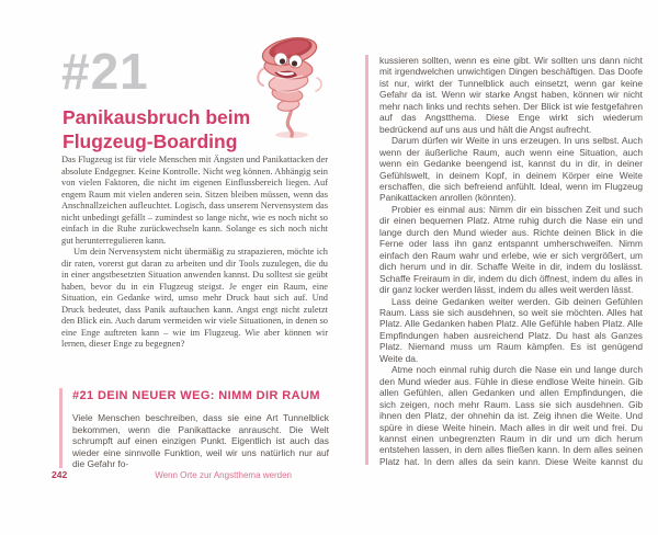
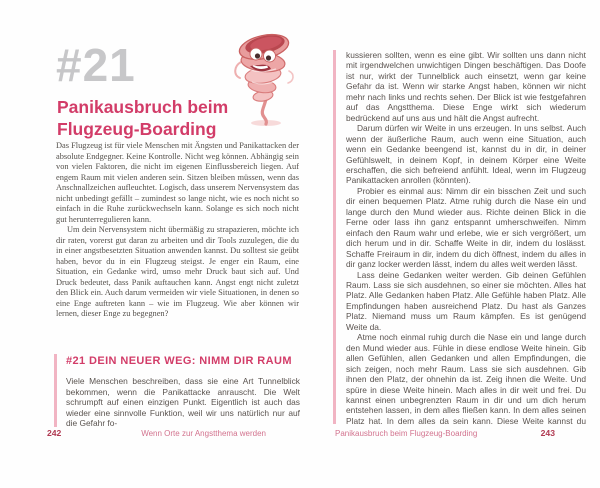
  #21
  Panikausbruch beim
  Flugzeug-Boarding
  Das Flugzeug ist für viele Menschen mit Ängsten und Panikattacken der absolute Endgegner. Keine Kontrolle. Nicht weg können. Abhängig sein von vielen Faktoren, die nicht im eigenen Einflussbereich liegen. Auf engem Raum mit vielen anderen sein. Sitzen bleiben müssen, wenn das Anschnallzeichen aufleuchtet. Logisch, dass unserem Nervensystem das nicht unbedingt gefällt – zumindest so lange nicht, wie es noch nicht so einfach in die Ruhe zurückwechseln kann. Solange es sich noch nicht gut herunterregulieren kann.
  Um dein Nervensystem nicht übermäßig zu strapazieren, möchte ich dir raten, vorerst gut daran zu arbeiten und dir Tools zuzulegen, die du in einer angstbesetzten Situation anwenden kannst. Du solltest sie geübt haben, bevor du in ein Flugzeug steigst. Je enger ein Raum, eine Situation, ein Gedanke wird, umso mehr Druck baut sich auf. Und Druck bedeutet, dass Panik auftauchen kann. Angst engt nicht zuletzt den Blick ein. Auch darum vermeiden wir viele Situationen, in denen so eine Enge auftreten kann – wie im Flugzeug. Wie aber können wir lernen, dieser Enge zu begegnen?
  #21 DEIN NEUER WEG: NIMM DIR RAUM
  Viele Menschen beschreiben, dass sie eine Art Tunnelblick bekommen, wenn die Panikattacke anrauscht. Die Welt schrumpft auf einen einzigen Punkt. Eigentlich ist auch das wieder eine sinnvolle Funktion, weil wir uns natürlich nur auf die Gefahr fo-
  242
  Wenn Orte zur Angstthema werden
  kussieren sollten, wenn es eine gibt. Wir sollten uns dann nicht mit irgendwelchen unwichtigen Dingen beschäftigen. Das Doofe ist nur, wirkt der Tunnelblick auch einsetzt, wenn gar keine Gefahr da ist. Wenn wir starke Angst haben, können wir nicht mehr nach links und rechts sehen. Der Blick ist wie festgefahren auf das Angstthema. Diese Enge wirkt sich wiederum bedrückend auf uns aus und hält die Angst aufrecht.
  Darum dürfen wir Weite in uns erzeugen. In uns selbst. Auch wenn der äußerliche Raum, auch wenn eine Situation, auch wenn ein Gedanke beengend ist, kannst du in dir, in deiner Gefühlswelt, in deinem Kopf, in deinem Körper eine Weite erschaffen, die sich befreiend anfühlt. Ideal, wenn im Flugzeug Panikattacken anrollen (könnten).
  Probier es einmal aus: Nimm dir ein bisschen Zeit und such dir einen bequemen Platz. Atme ruhig durch die Nase ein und lange durch den Mund wieder aus. Richte deinen Blick in die Ferne oder lass ihn ganz entspannt umherschweifen. Nimm einfach den Raum wahr und erlebe, wie er sich vergrößert, um dich herum und in dir. Schaffe Weite in dir, indem du loslässt. Schaffe Freiraum in dir, indem du dich öffnest, indem du alles in dir ganz locker werden lässt, indem du alles weit werden lässt.
- Lass deine Gedanken weiter werden. Gib deinen Gefühlen Raum. Lass sie sich ausdehnen, so weit sie möchten. Alles hat Platz. Alle Gedanken haben Platz. Alle Gefühle haben Platz. Alle Empfindungen haben ausreichend Platz. Du hast als Ganzes Platz. Niemand muss um Raum kämpfen. Es ist genügend Weite da.
+ Lass deine Gedanken weiter werden. Gib deinen Gefühlen Raum. Lass sie sich ausdehnen, so einer sie möchten. Alles hat Platz. Alle Gedanken haben Platz. Alle Gefühle haben Platz. Alle Empfindungen haben ausreichend Platz. Du hast als Ganzes Platz. Niemand muss um Raum kämpfen. Es ist genügend Weite da.
  Atme noch einmal ruhig durch die Nase ein und lange durch den Mund wieder aus. Fühle in diese endlose Weite hinein. Gib allen Gefühlen, allen Gedanken und allen Empfindungen, die sich zeigen, noch mehr Raum. Lass sie sich ausdehnen. Gib ihnen den Platz, der ohnehin da ist. Zeig ihnen die Weite. Und spüre in diese Weite hinein. Mach alles in dir weit und frei. Du kannst einen unbegrenzten Raum in dir und um dich herum entstehen lassen, in dem alles fließen kann. In dem alles seinen Platz hat. In dem alles da sein kann. Diese Weite kannst du
+ Panikausbruch beim Flugzeug-Boarding
+ 243
